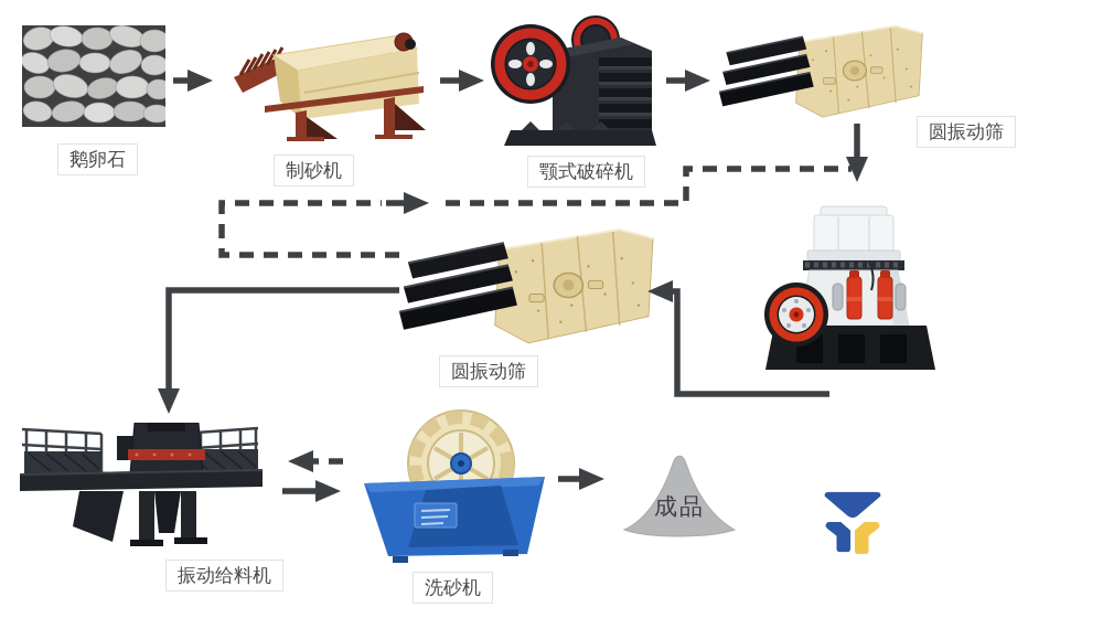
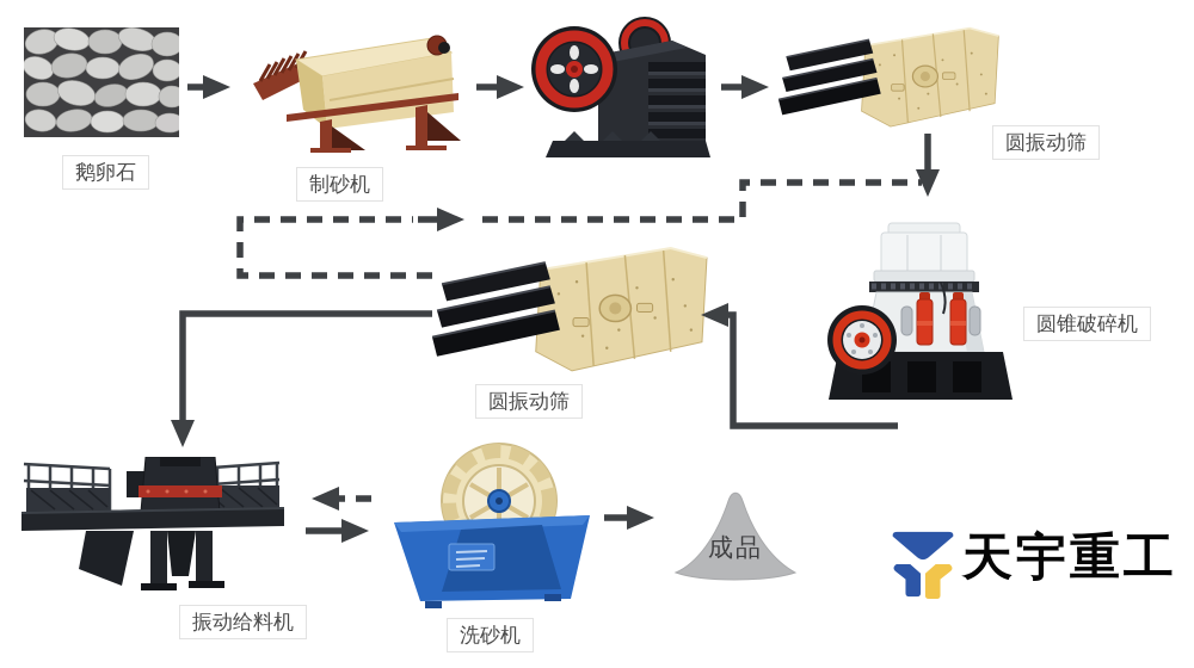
  成品
  鹅卵石
  制砂机
- 颚式破碎机
  圆振动筛
+ 圆锥破碎机
  圆振动筛
  振动给料机
  洗砂机
+ 天宇重工
